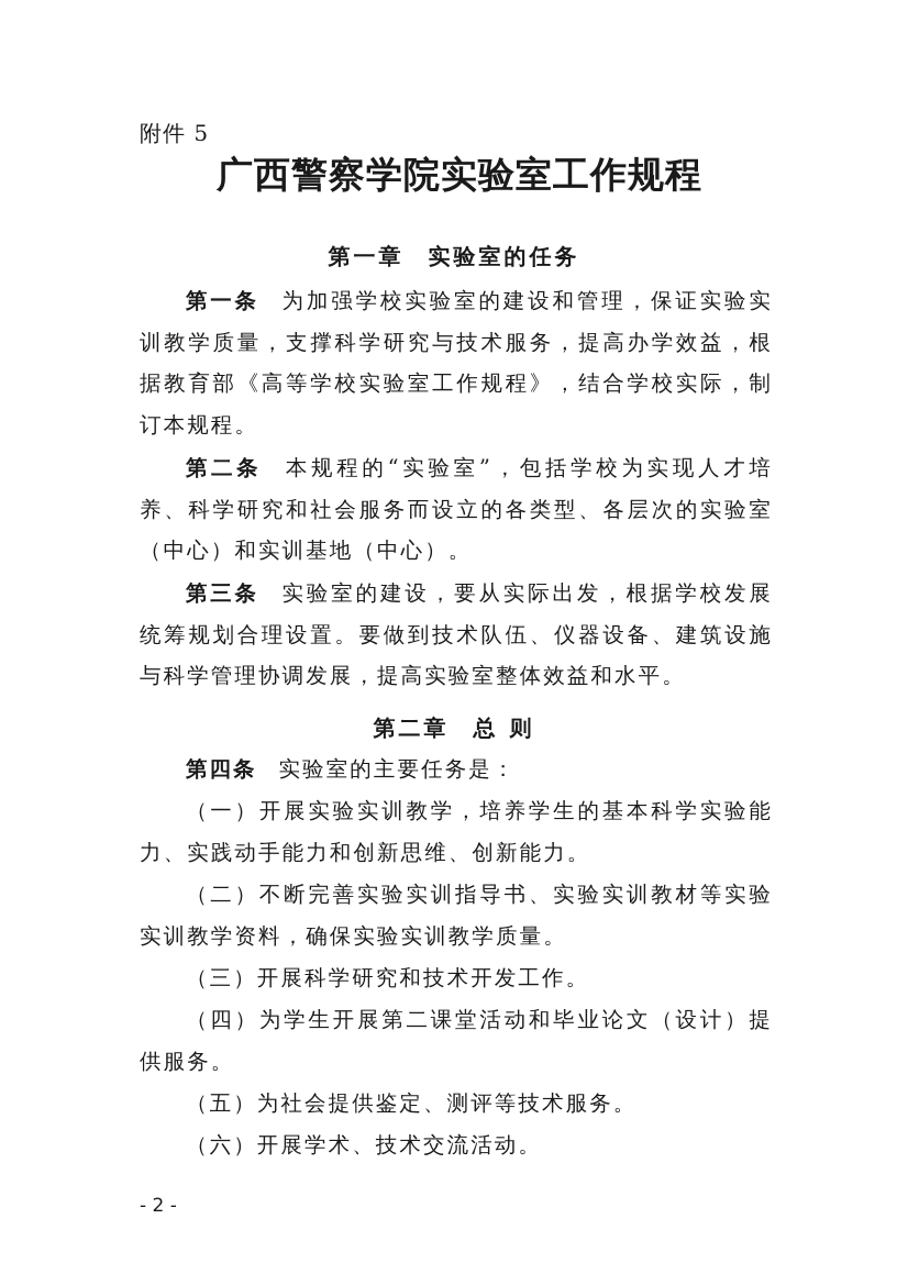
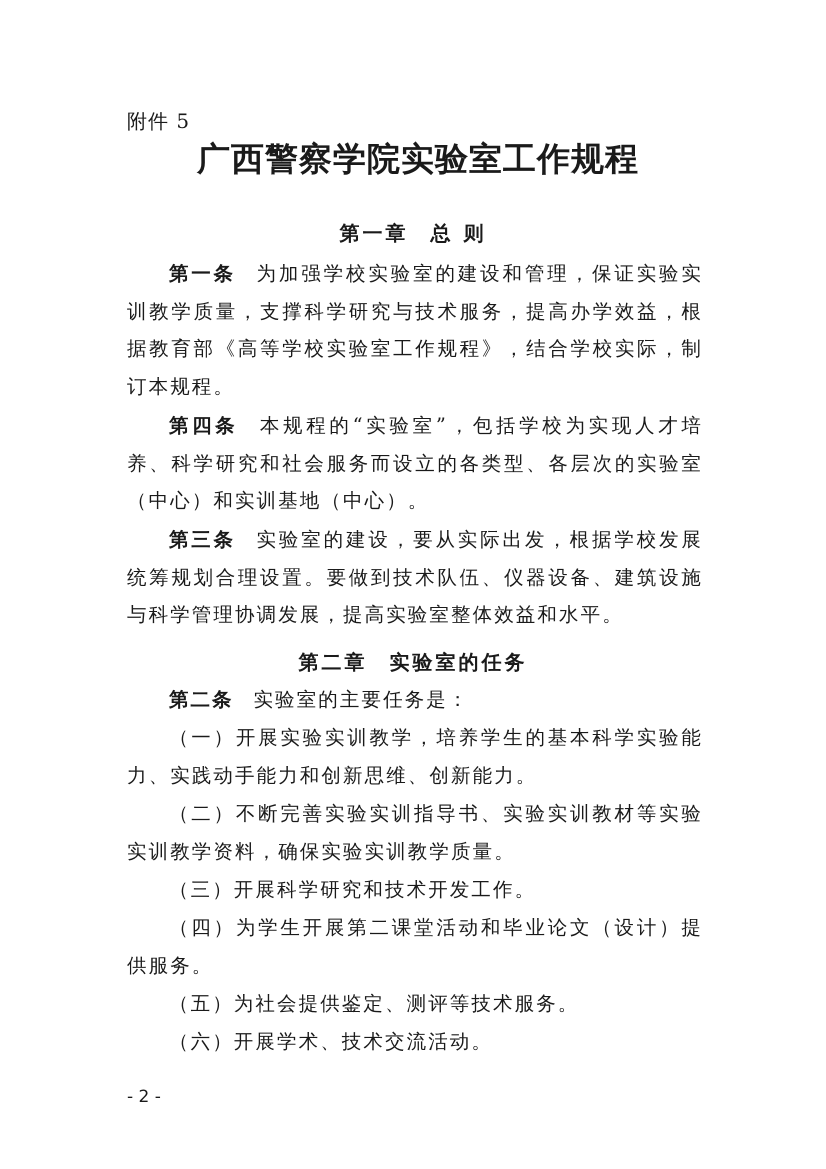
  附件 5
  广西警察学院实验室工作规程
- 第一章 实验室的任务
+ 第一章 总 则
  第一条 为加强学校实验室的建设和管理，保证实验实训教学质量，支撑科学研究与技术服务，提高办学效益，根据教育部《高等学校实验室工作规程》，结合学校实际，制订本规程。
- 第二条 本规程的“实验室”，包括学校为实现人才培养、科学研究和社会服务而设立的各类型、各层次的实验室（中心）和实训基地（中心）。
+ 第四条 本规程的“实验室”，包括学校为实现人才培养、科学研究和社会服务而设立的各类型、各层次的实验室（中心）和实训基地（中心）。
  第三条 实验室的建设，要从实际出发，根据学校发展统筹规划合理设置。要做到技术队伍、仪器设备、建筑设施与科学管理协调发展，提高实验室整体效益和水平。
- 第二章 总 则
+ 第二章 实验室的任务
- 第四条 实验室的主要任务是：
+ 第二条 实验室的主要任务是：
  （一）开展实验实训教学，培养学生的基本科学实验能力、实践动手能力和创新思维、创新能力。
  （二）不断完善实验实训指导书、实验实训教材等实验实训教学资料，确保实验实训教学质量。
  （三）开展科学研究和技术开发工作。
  （四）为学生开展第二课堂活动和毕业论文（设计）提供服务。
  （五）为社会提供鉴定、测评等技术服务。
  （六）开展学术、技术交流活动。
  - 2 -
